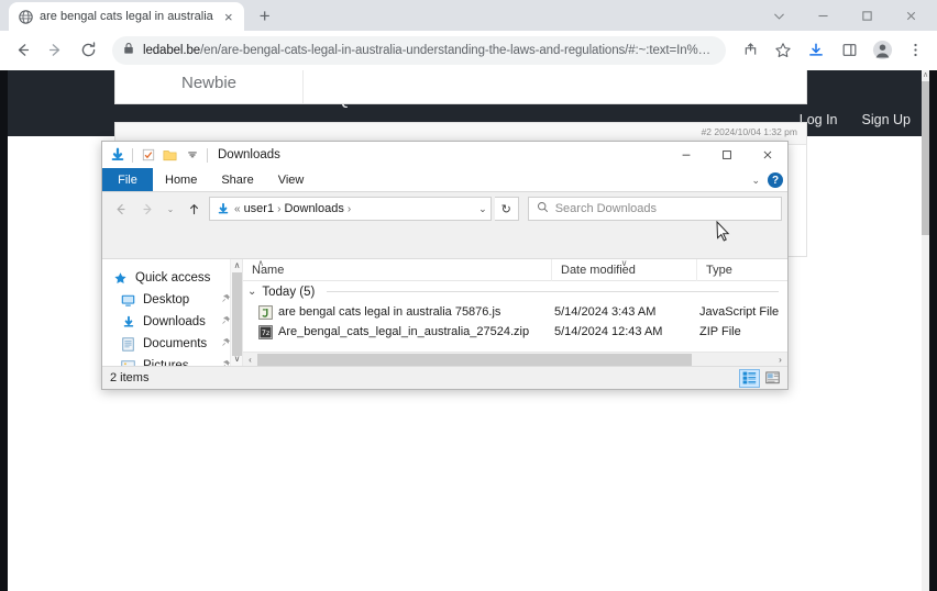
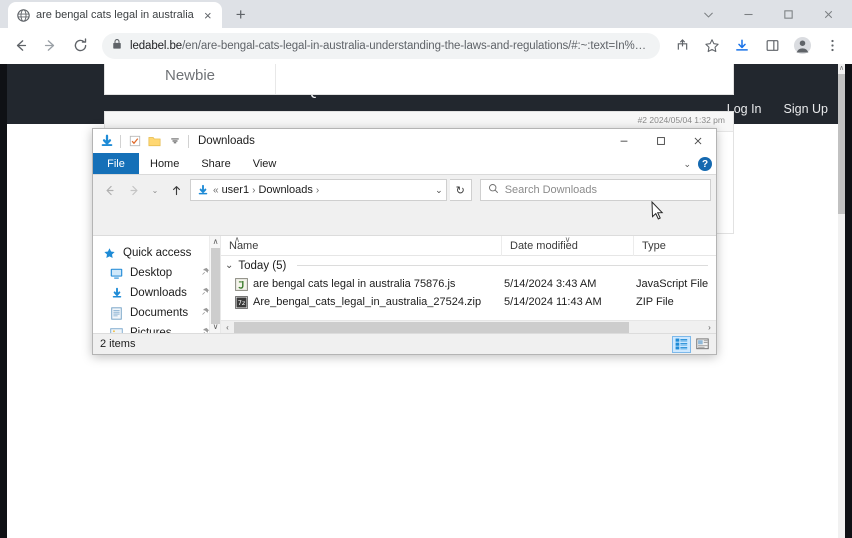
  are bengal cats legal in australia
  ×
  +
  ledabel.be/en/are-bengal-cats-legal-in-australia-understanding-the-laws-and-regulations/#:~:text=In%20
  Log In
  Sign Up
  Newbie
- #2 2024/10/04 1:32 pm
+ #2 2024/05/04 1:32 pm
  Downloads
  File
  Home
  Share
  View
  ⌄
  ?
  ⌄
  «
  user1
  ›
  Downloads
  ›
  ⌄
  ↻
  Search Downloads
  Quick access
  Desktop
  Downloads
  Documents
  ∧
  ∨
  ∧
  Name
  ∨
  Date modified
  Type
  ⌄
  Today (5)
  are bengal cats legal in australia 75876.js
  5/14/2024 3:43 AM
  JavaScript File
  7z
  Are_bengal_cats_legal_in_australia_27524.zip
- 5/14/2024 12:43 AM
+ 5/14/2024 11:43 AM
  ZIP File
  ‹
  ›
  2 items
